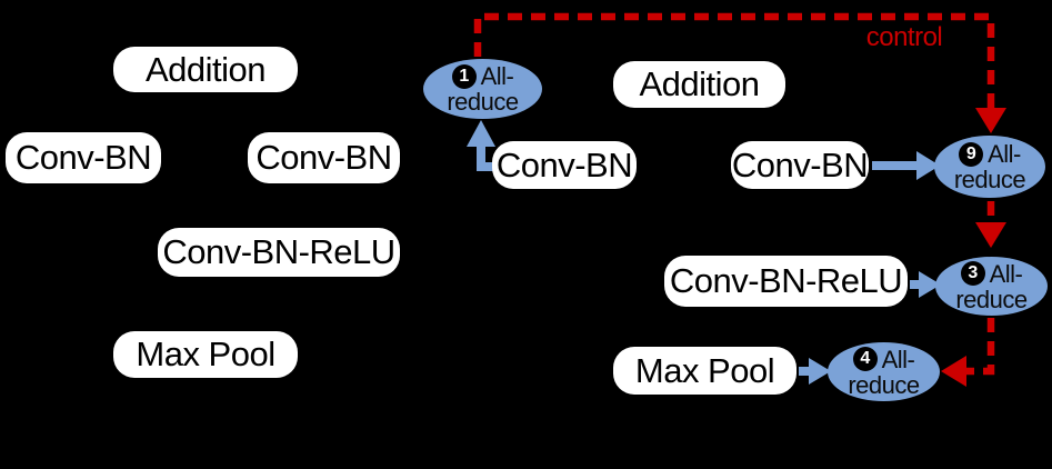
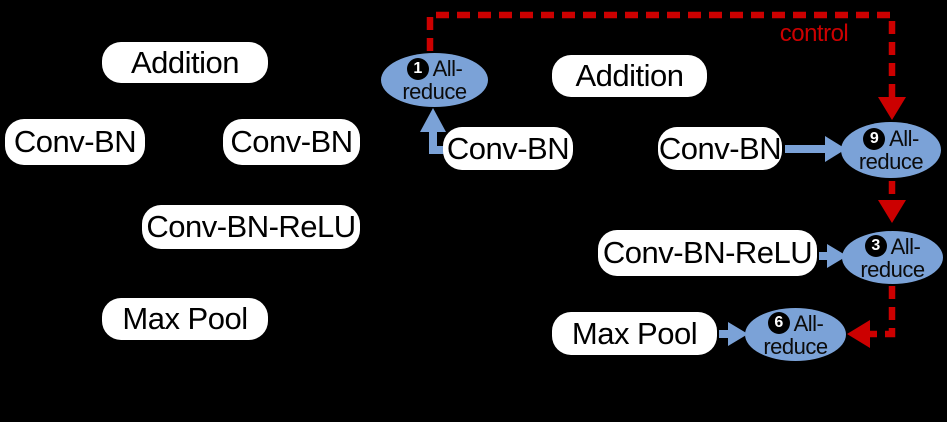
  Addition
  Conv-BN
  Conv-BN
  Conv-BN-ReLU
  Max Pool
  Addition
  Conv-BN
  Conv-BN
  Conv-BN-ReLU
  Max Pool
  1
  All-
  reduce
  9
  All-
  reduce
  3
  All-
  reduce
- 4
+ 6
  All-
  reduce
  control
